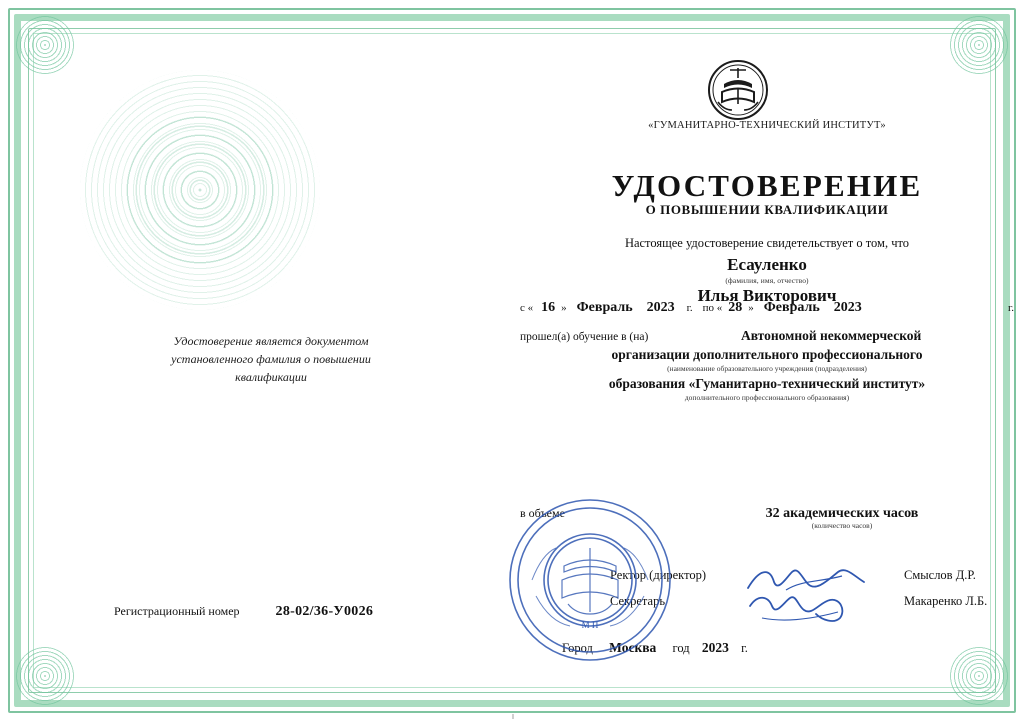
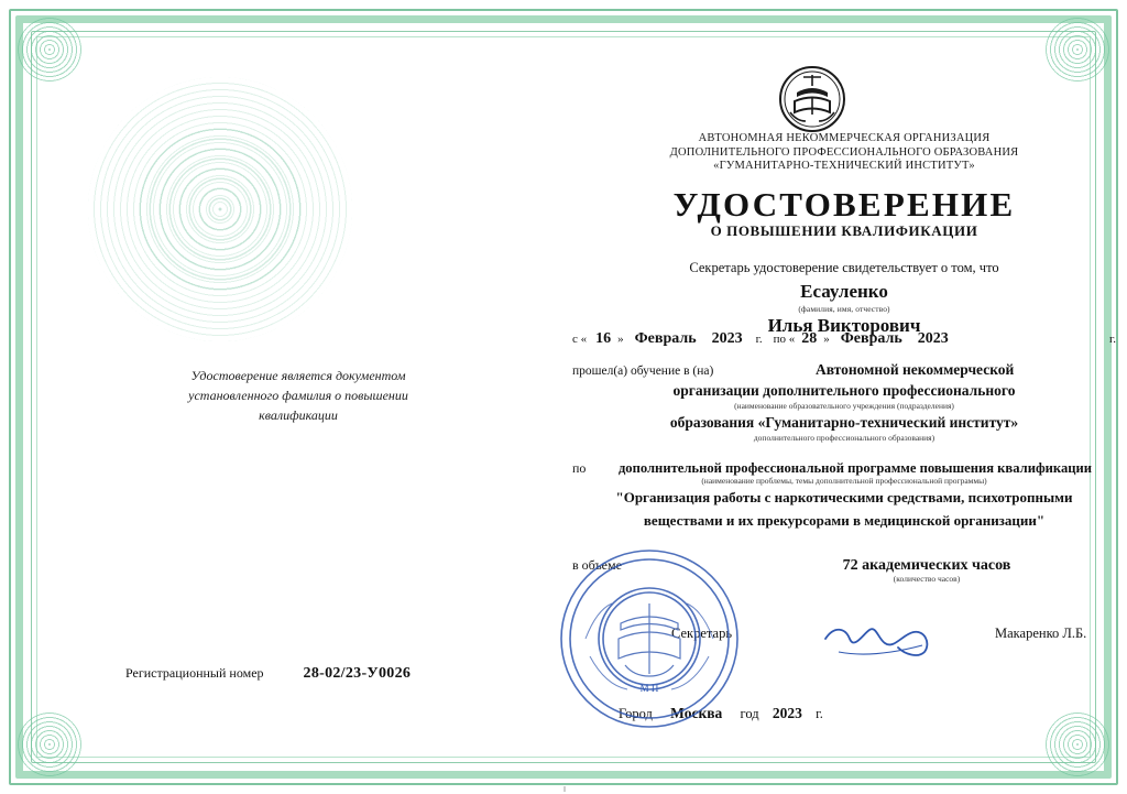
+ АВТОНОМНАЯ НЕКОММЕРЧЕСКАЯ ОРГАНИЗАЦИЯ
+ ДОПОЛНИТЕЛЬНОГО ПРОФЕССИОНАЛЬНОГО ОБРАЗОВАНИЯ
  «ГУМАНИТАРНО-ТЕХНИЧЕСКИЙ ИНСТИТУТ»
  УДОСТОВЕРЕНИЕ
  О ПОВЫШЕНИИ КВАЛИФИКАЦИИ
- Настоящее удостоверение свидетельствует о том, что
+ Секретарь удостоверение свидетельствует о том, что
  Есауленко
  (фамилия, имя, отчество)
  Илья Викторович
  с «
  16
  »
  Февраль
  2023
  г.
  по «
  28
  »
  Февраль
  2023
  г.
  прошел(а) обучение в (на)
  Автономной некоммерческой
  организации дополнительного профессионального
  (наименование образовательного учреждения (подразделения)
  образования «Гуманитарно-технический институт»
  дополнительного профессионального образования)
+ по
+ дополнительной профессиональной программе повышения квалификации
+ (наименование проблемы, темы дополнительной профессиональной программы)
+ "Организация работы с наркотическими средствами, психотропными
+ веществами и их прекурсорами в медицинской организации"
  в объеме
- 32 академических часов
+ 72 академических часов
  (количество часов)
- Ректор (директор)
- Смыслов Д.Р.
  Секретарь
  Макаренко Л.Б.
  Город Москва год 2023 г.
  Удостоверение является документом
  установленного фамилия о повышении квалификации
  Регистрационный номер
- 28-02/36-У0026
+ 28-02/23-У0026
  М П
